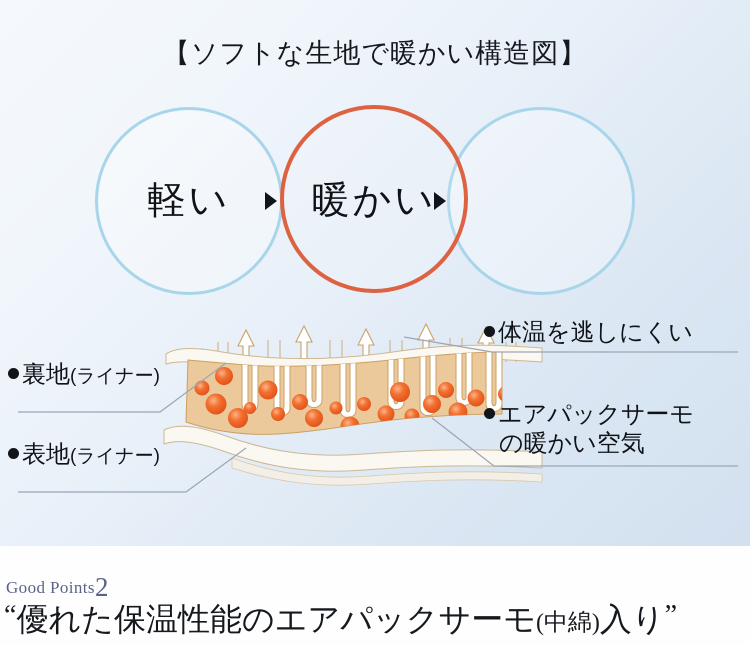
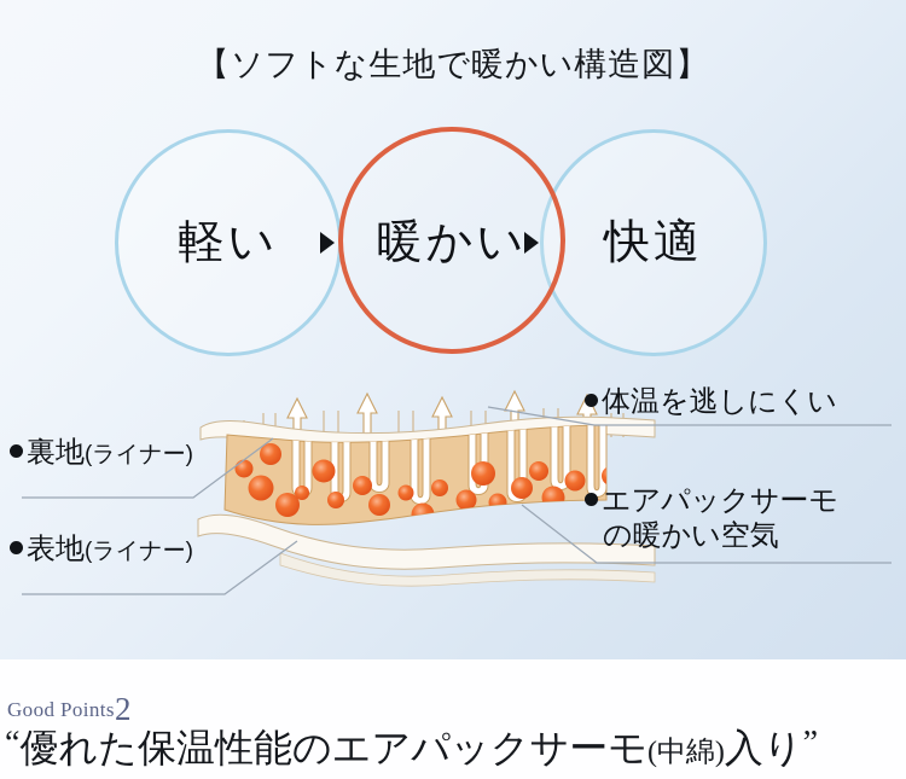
  【ソフトな生地で暖かい構造図】
  軽い
  暖かい
+ 快適
  裏地(ライナー)
  表地(ライナー)
  体温を逃しにくい
  エアパックサーモ
  の暖かい空気
  Good Points2
  “優れた保温性能のエアパックサーモ(中綿)入り”
